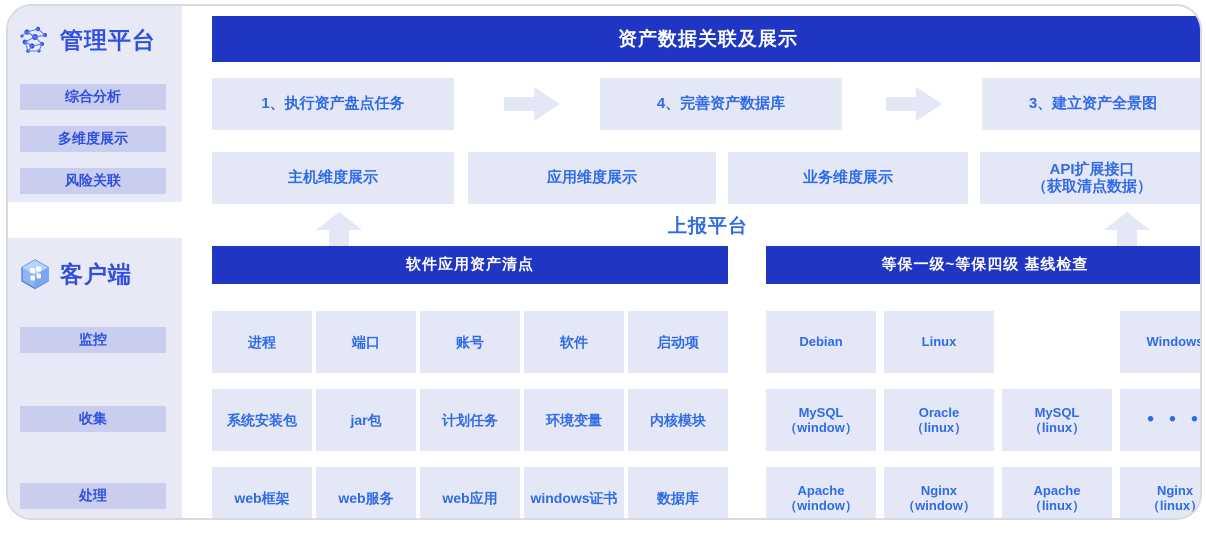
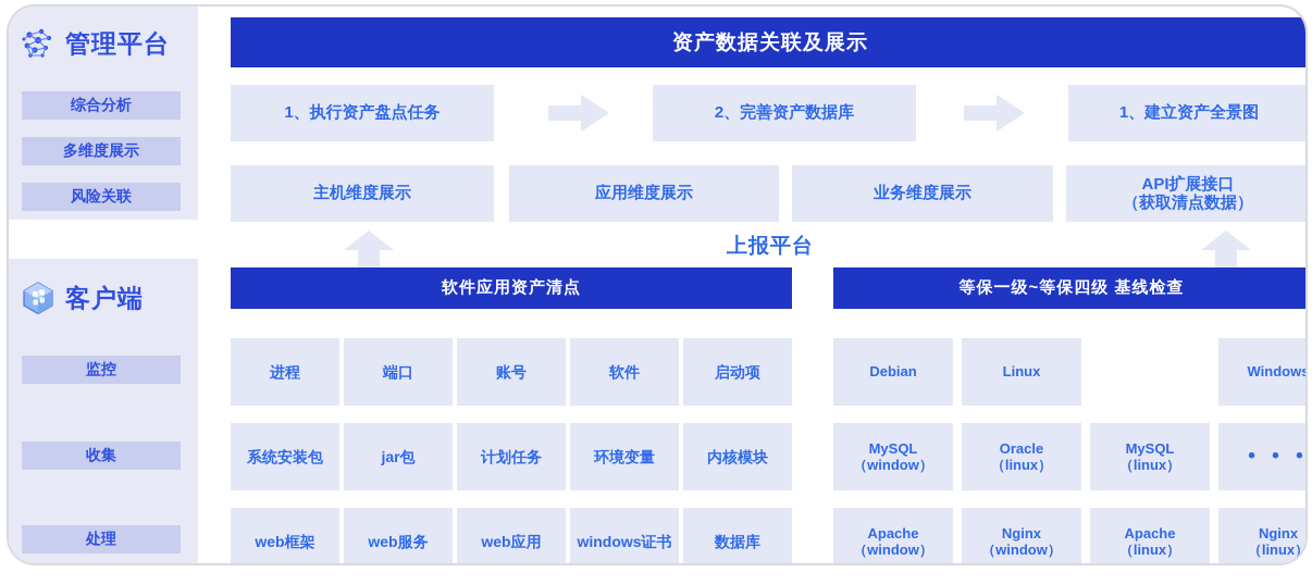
  管理平台
  综合分析
  多维度展示
  风险关联
  客户端
  监控
  收集
  处理
  资产数据关联及展示
  1、执行资产盘点任务
- 4、完善资产数据库
+ 2、完善资产数据库
- 3、建立资产全景图
+ 1、建立资产全景图
  主机维度展示
  应用维度展示
  业务维度展示
  API扩展接口
  （获取清点数据）
  上报平台
  软件应用资产清点
  等保一级~等保四级 基线检查
  进程
  端口
  账号
  软件
  启动项
  系统安装包
  jar包
  计划任务
  环境变量
  内核模块
  web框架
  web服务
  web应用
  windows证书
  数据库
  Debian
  Linux
  Windows
  MySQL
  （window）
  Oracle
  （linux）
  MySQL
  （linux）
  • • •
  Apache
  （window）
  Nginx
  （window）
  Apache
  （linux）
  Nginx
  （linux）
